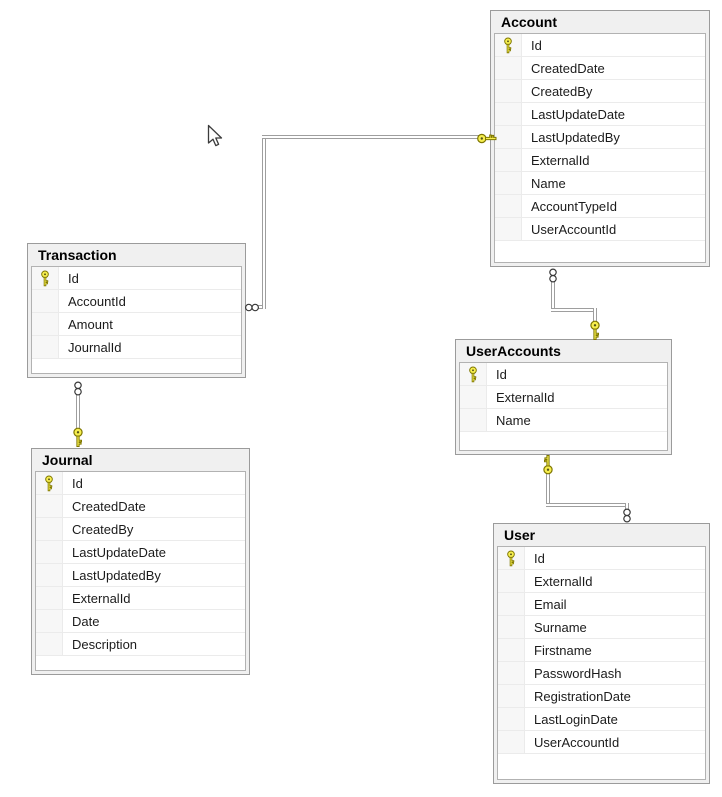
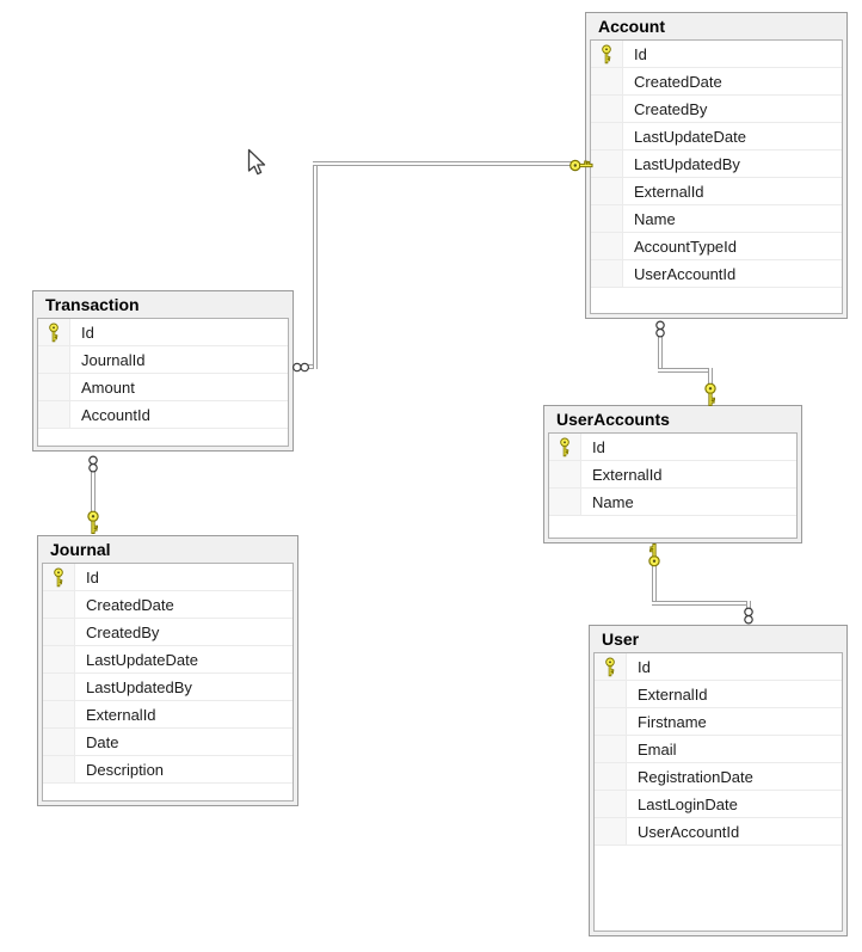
  Account
  Id
  CreatedDate
  CreatedBy
  LastUpdateDate
  LastUpdatedBy
  ExternalId
  Name
  AccountTypeId
  UserAccountId
  Transaction
  Id
- AccountId
+ JournalId
  Amount
- JournalId
+ AccountId
  UserAccounts
  Id
  ExternalId
  Name
  Journal
  Id
  CreatedDate
  CreatedBy
  LastUpdateDate
  LastUpdatedBy
  ExternalId
  Date
  Description
  User
  Id
  ExternalId
- Email
+ Firstname
- Surname
- Firstname
+ Email
- PasswordHash
  RegistrationDate
  LastLoginDate
  UserAccountId
